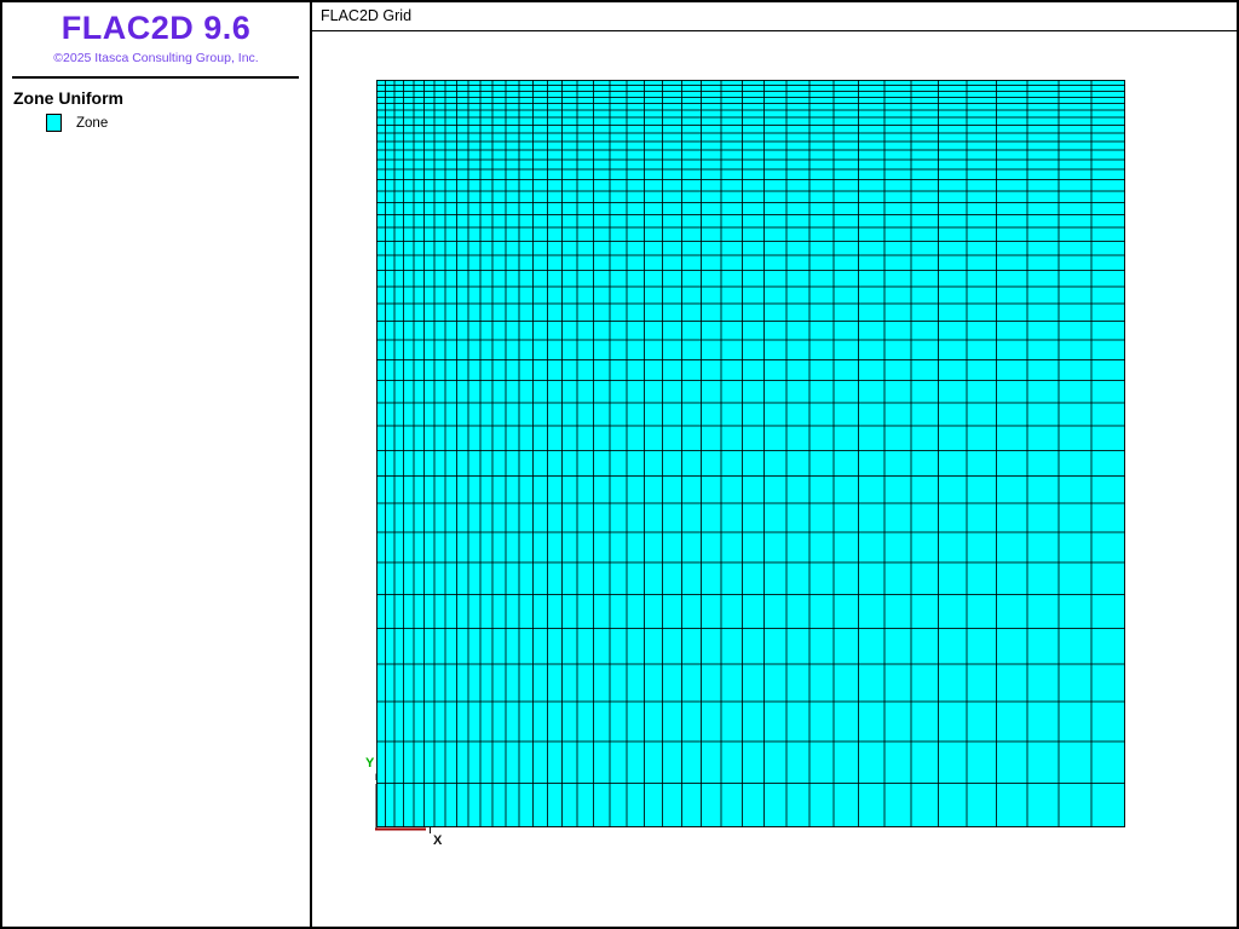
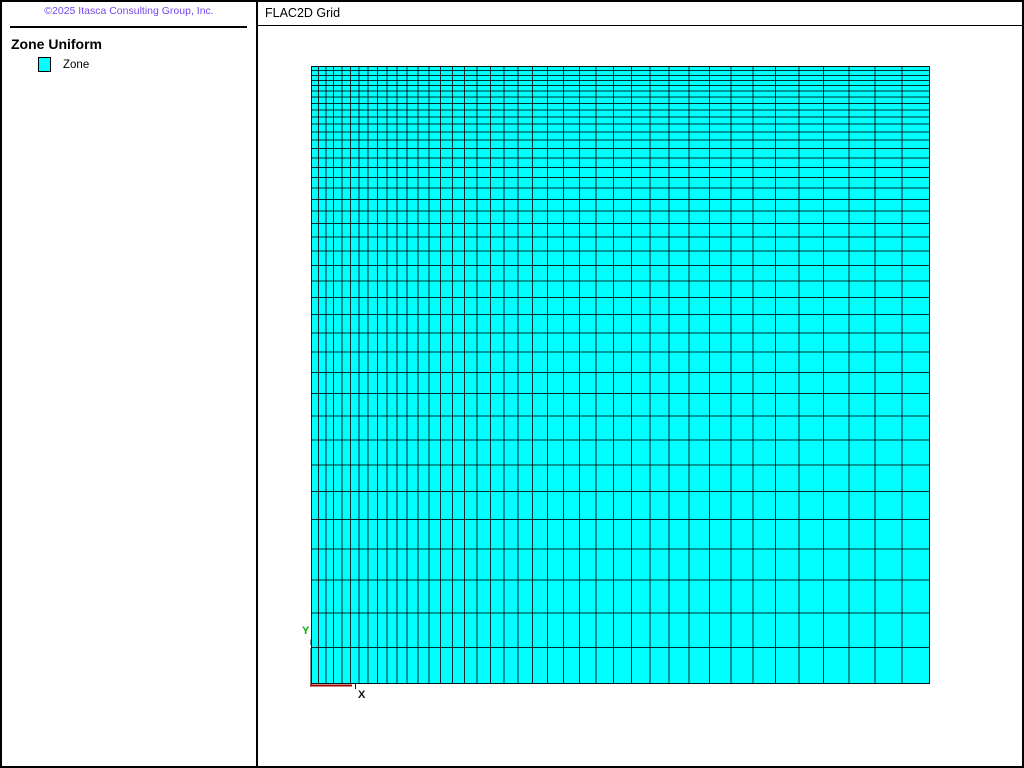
- FLAC2D 9.6
  ©2025 Itasca Consulting Group, Inc.
  Zone Uniform
  Zone
  FLAC2D Grid
  Y
  X
